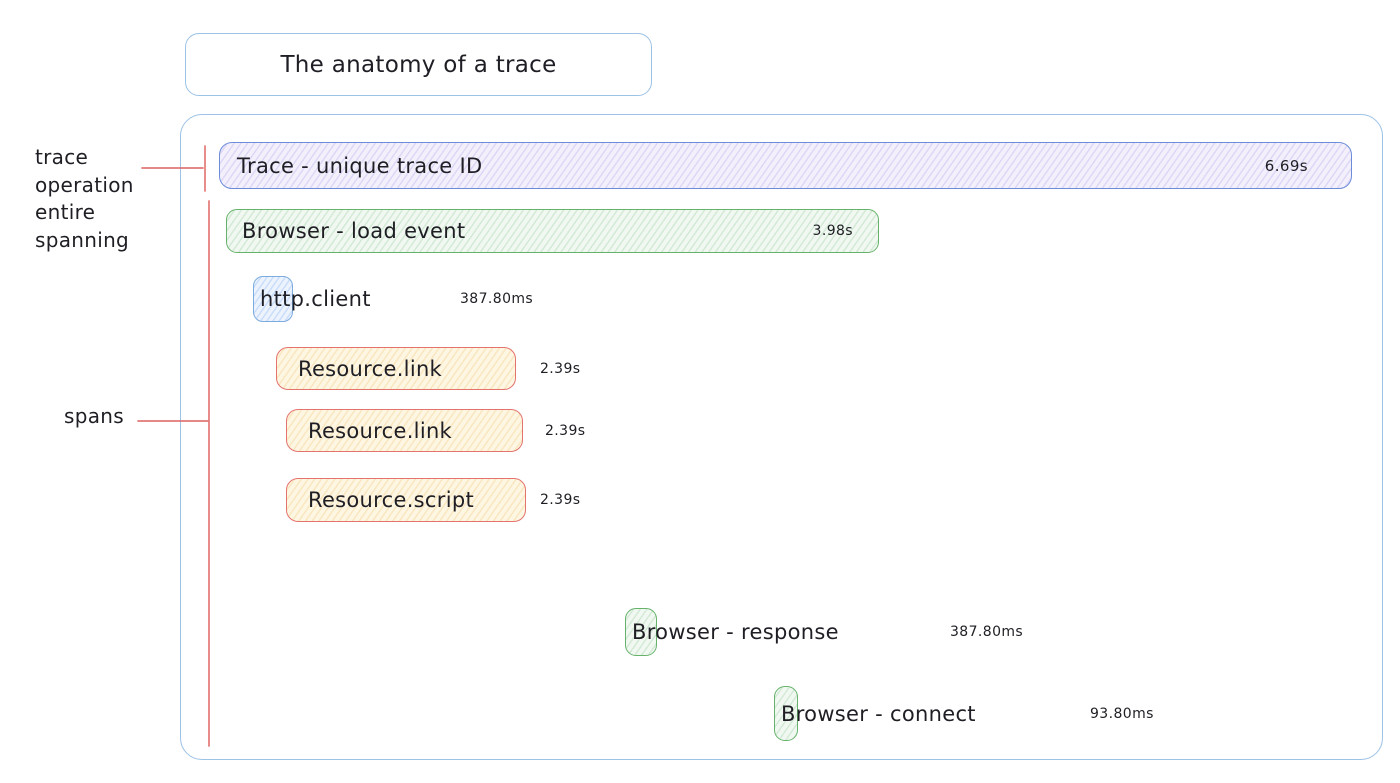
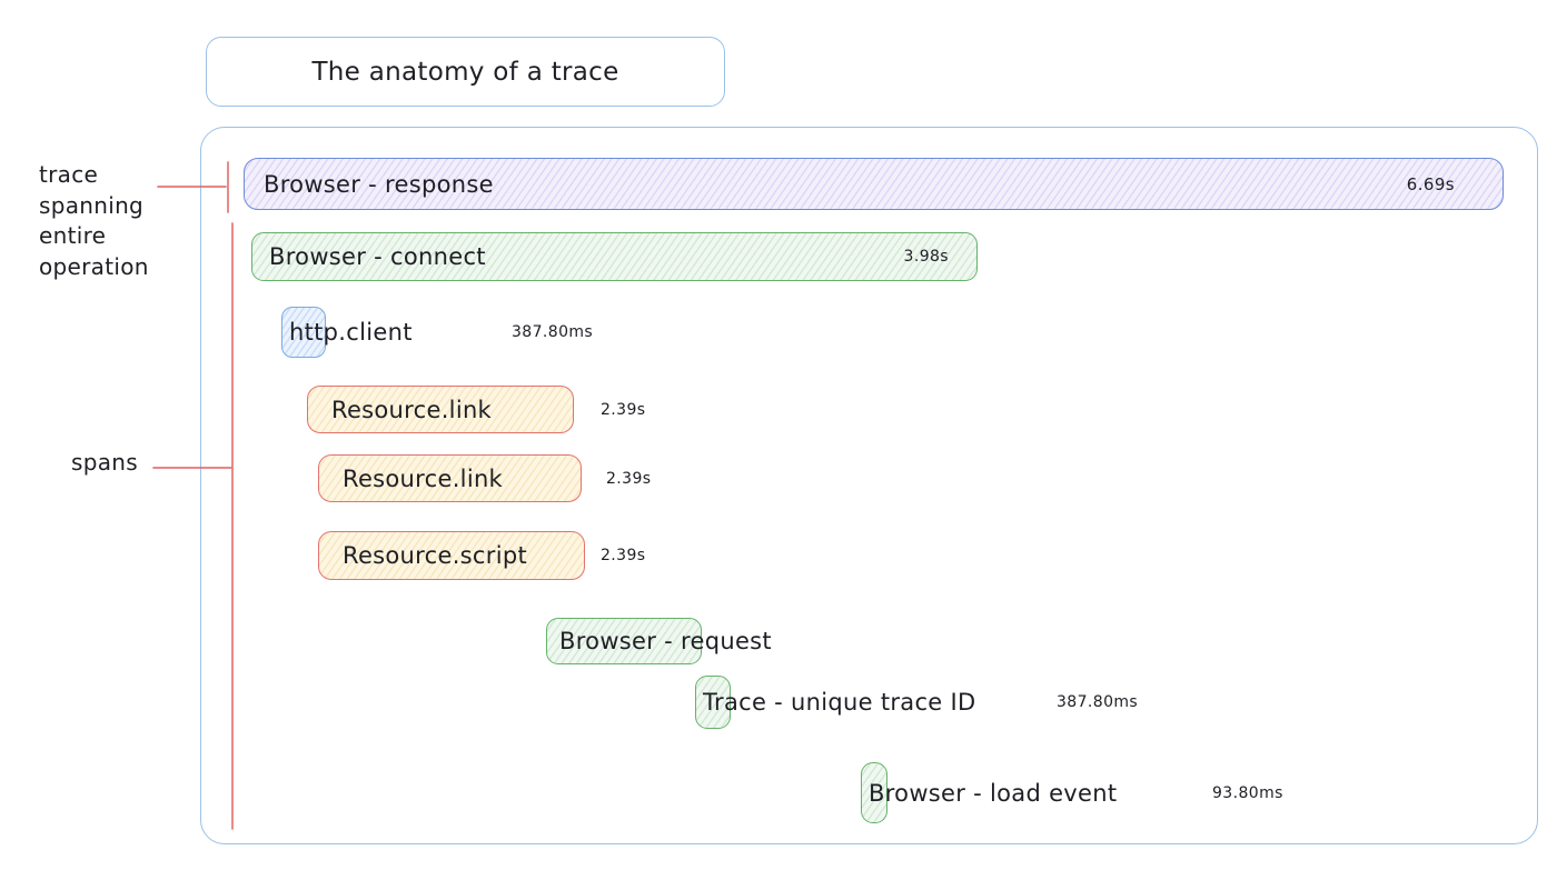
  The anatomy of a trace
  trace
- operation
+ spanning
  entire
- spanning
+ operation
  spans
- Trace - unique trace ID
+ Browser - response
  6.69s
- Browser - load event
+ Browser - connect
  3.98s
  http.client
  387.80ms
  Resource.link
  2.39s
  Resource.link
  2.39s
  Resource.script
  2.39s
+ Browser - request
- Browser - response
+ Trace - unique trace ID
  387.80ms
- Browser - connect
+ Browser - load event
  93.80ms
